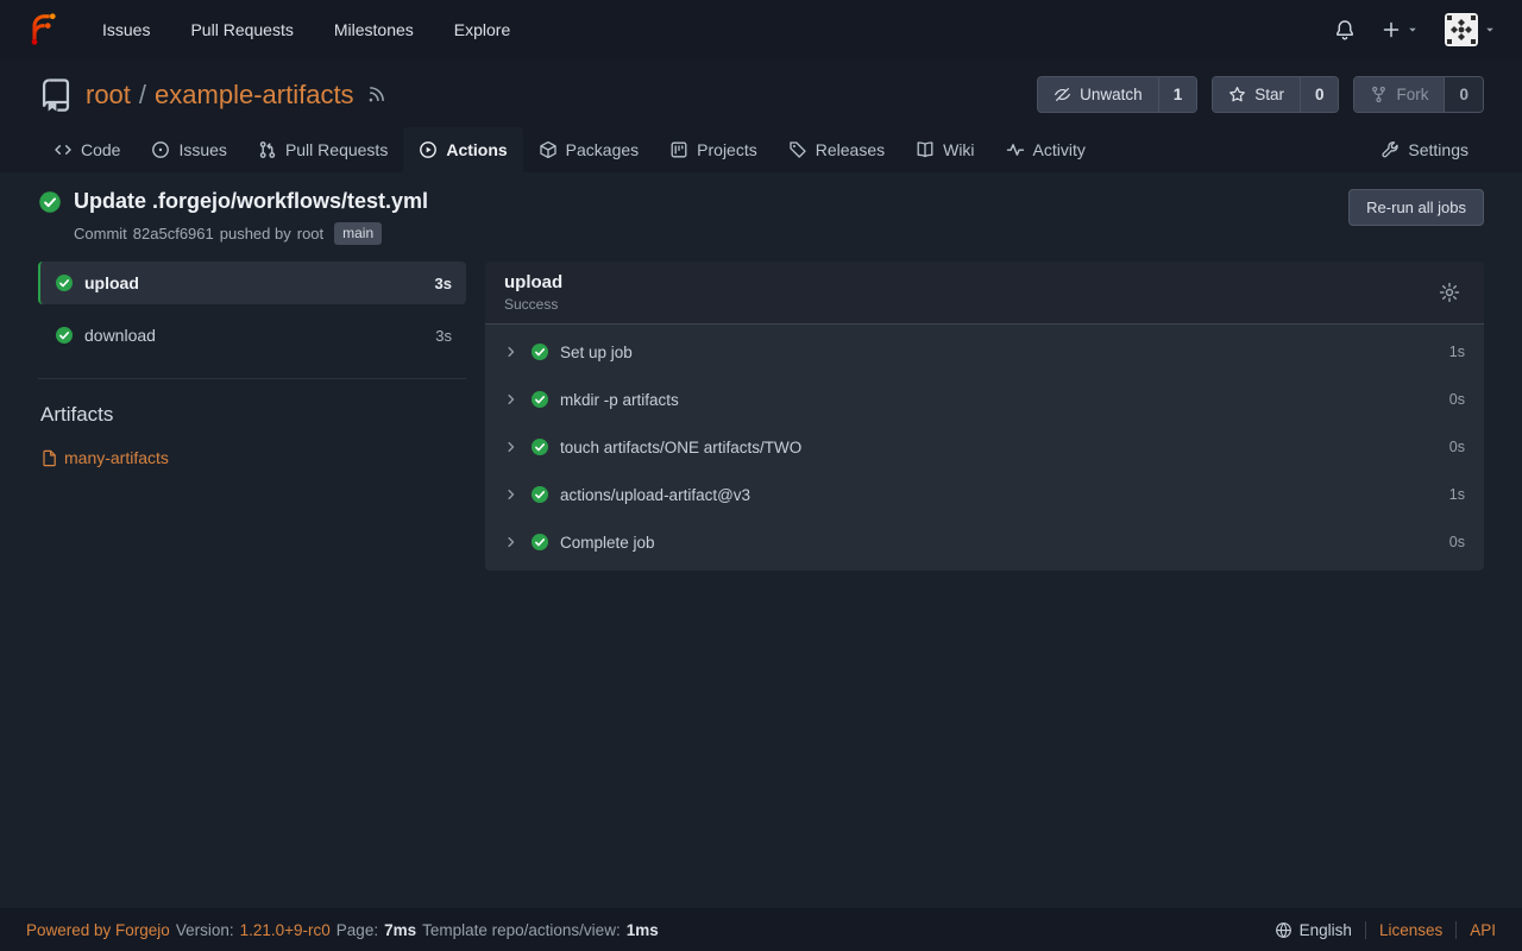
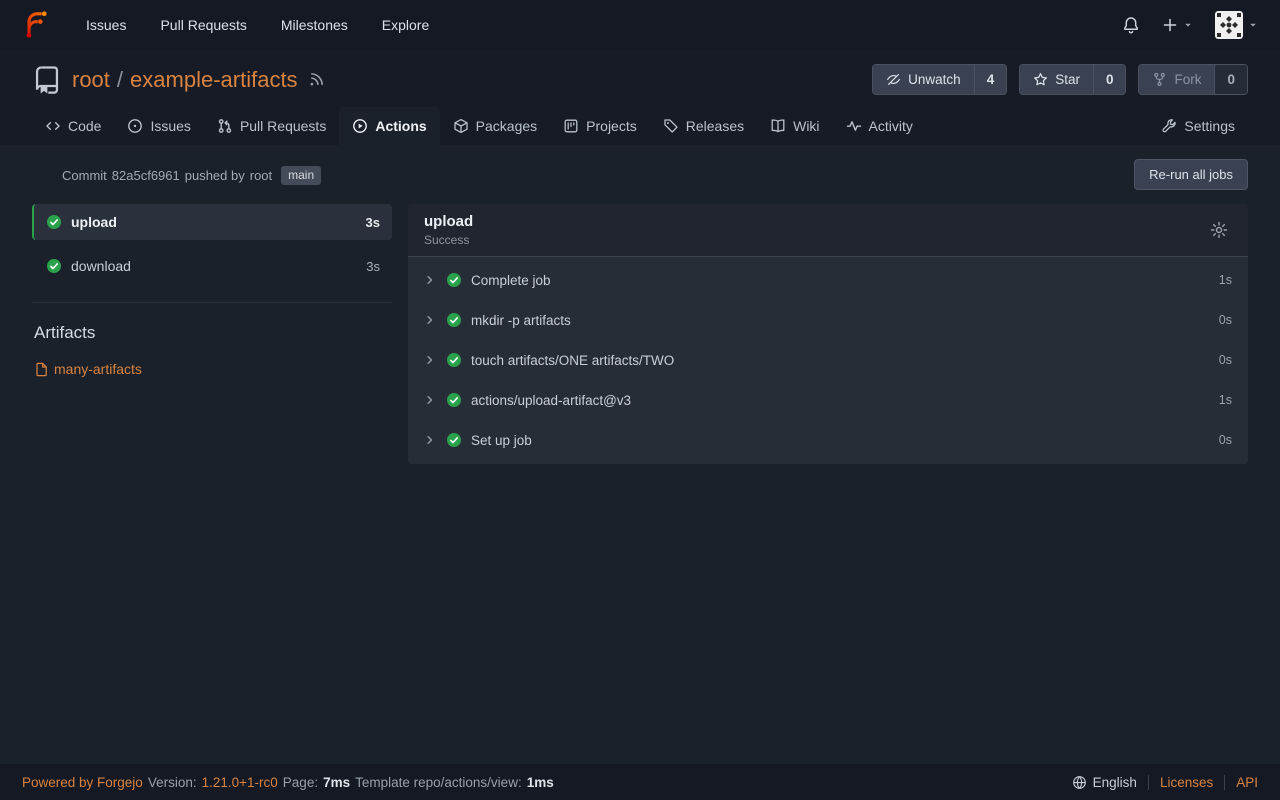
  Issues
  Pull Requests
  Milestones
  Explore
  root
  /
  example-artifacts
  Unwatch
- 1
+ 4
  Star
  0
  Fork
  0
  Code
  Issues
  Pull Requests
  Actions
  Packages
  Projects
  Releases
  Wiki
  Activity
  Settings
- Update .forgejo/workflows/test.yml
  Commit
  82a5cf6961
  pushed by
  root
  main
  Re-run all jobs
  upload
  3s
  download
  3s
  Artifacts
  many-artifacts
  upload
  Success
- Set up job
+ Complete job
  1s
  mkdir -p artifacts
  0s
  touch artifacts/ONE artifacts/TWO
  0s
  actions/upload-artifact@v3
  1s
- Complete job
+ Set up job
  0s
  Powered by Forgejo
  Version:
- 1.21.0+9-rc0
+ 1.21.0+1-rc0
  Page:
  7ms
  Template repo/actions/view:
  1ms
  English
  Licenses
  API
